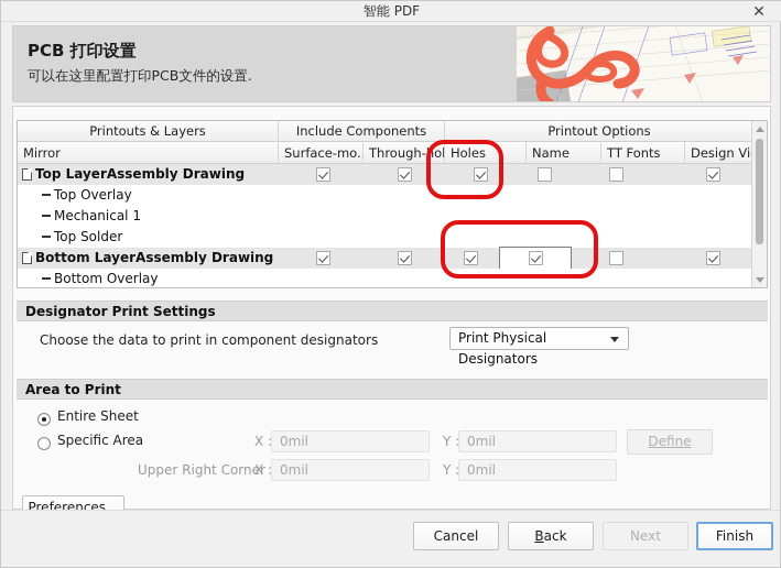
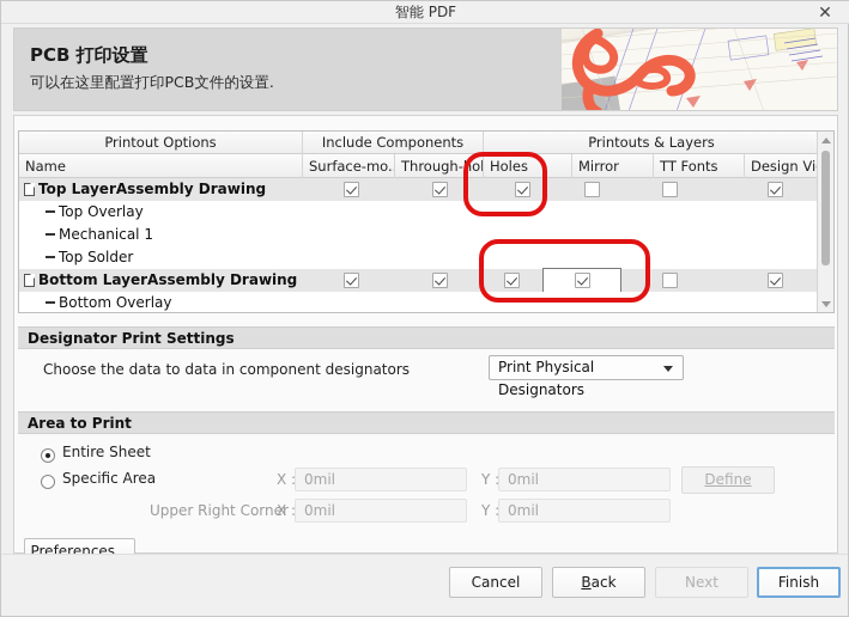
  智能 PDF
  ✕
  PCB 打印设置
  可以在这里配置打印PCB文件的设置.
- Printouts & Layers
+ Printout Options
  Include Components
- Printout Options
+ Printouts & Layers
- Mirror
+ Name
  Surface-mo..
  Through-hol
  Holes
- Name
+ Mirror
  TT Fonts
  Design Vi
  Top LayerAssembly Drawing
  Top Overlay
  Mechanical 1
  Top Solder
  Bottom LayerAssembly Drawing
  Bottom Overlay
  Designator Print Settings
- Choose the data to print in component designators
+ Choose the data to data in component designators
  Area to Print
  Entire Sheet
  Specific Area
  0mil
  0mil
  Define
  Upper Right Corner
  0mil
  0mil
  Preferences...
  Print Physical Designators
  Cancel
  Back
  Next
  Finish
